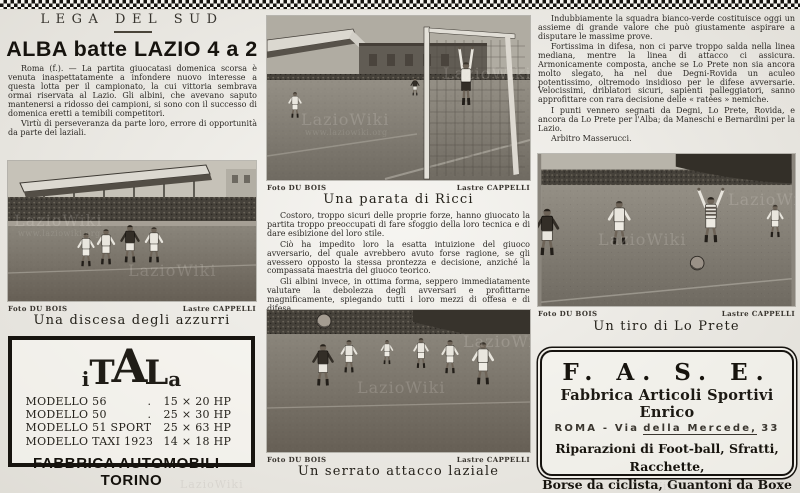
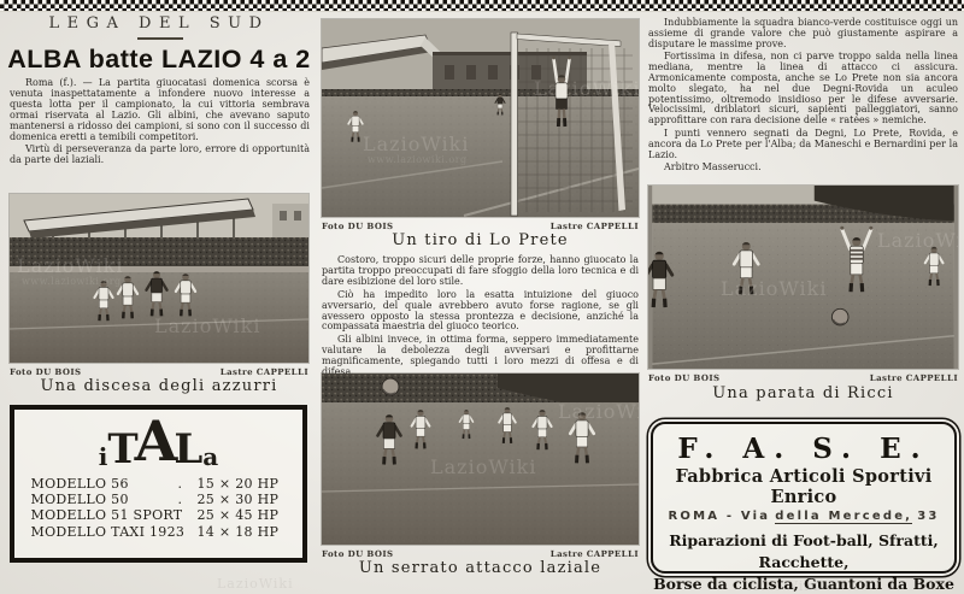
  LEGA DEL SUD
  ALBA batte LAZIO 4 a 2
  Roma (f.). — La partita giuocatasi domenica scorsa è venuta inaspettatamente a infondere nuovo interesse a questa lotta per il campionato, la cui vittoria sembrava ormai riservata al Lazio. Gli albini, che avevano saputo mantenersi a ridosso dei campioni, si sono con il successo di domenica eretti a temibili competitori.
  Virtù di perseveranza da parte loro, errore di opportunità da parte dei laziali.
  LazioWiki
  www.laziowiki.org
  LazioWiki
  Foto DU BOIS
  Lastre CAPPELLI
  Una discesa degli azzurri
  i
  T
  A
  L
  a
  MODELLO 56
  15 × 20 HP
  MODELLO 50
  25 × 30 HP
  MODELLO 51 SPORT
- 25 × 63 HP
+ 25 × 45 HP
  MODELLO TAXI 192
  14 × 18 HP
- FABBRICA AUTOMOBILI - TORINO
  LazioWiki
  LazioWiki
  Foto DU BOIS
  Lastre CAPPELLI
- Una parata di Ricci
+ Un tiro di Lo Prete
  Costoro, troppo sicuri delle proprie forze, hanno giuocato la partita troppo preoccupati di fare sfoggio della loro tecnica e di dare esibizione del loro stile.
  Ciò ha impedito loro la esatta intuizione del giuoco avversario, del quale avrebbero avuto forse ragione, se gli avessero opposto la stessa prontezza e decisione, anziché la compassata maestria del giuoco teorico.
  Gli albini invece, in ottima forma, seppero immediatamente valutare la debolezza degli avversari e profittarne magnificamente, spiegando tutti i loro mezzi di offesa e di difesa.
  LazioWiki
  Foto DU BOIS
  Lastre CAPPELLI
  Un serrato attacco laziale
  Indubbiamente la squadra bianco-verde costituisce oggi un assieme di grande valore che può giustamente aspirare a disputare le massime prove.
  Fortissima in difesa, non ci parve troppo salda nella linea mediana, mentre la linea di attacco ci assicura. Armonicamente composta, anche se Lo Prete non sia ancora molto slegato, ha nel due Degni-Rovida un aculeo potentissimo, oltremodo insidioso per le difese avversarie. Velocissimi, driblatori sicuri, sapienti palleggiatori, sanno approfittare con rara decisione delle « ratées » nemiche.
  I punti vennero segnati da Degni, Lo Prete, Rovida, e ancora da Lo Prete per l'Alba; da Maneschi e Bernardini per la Lazio.
  Arbitro Masserucci.
  LazioWiki
  Foto DU BOIS
  Lastre CAPPELLI
- Un tiro di Lo Prete
+ Una parata di Ricci
  F. A. S. E.
  Fabbrica Articoli Sportivi Enrico
  ROMA - Via della Mercede, 33
  Riparazioni di Foot-ball, Sfratti, Racchette,
  Borse da ciclista, Guantoni da Boxe
  LazioWiki
